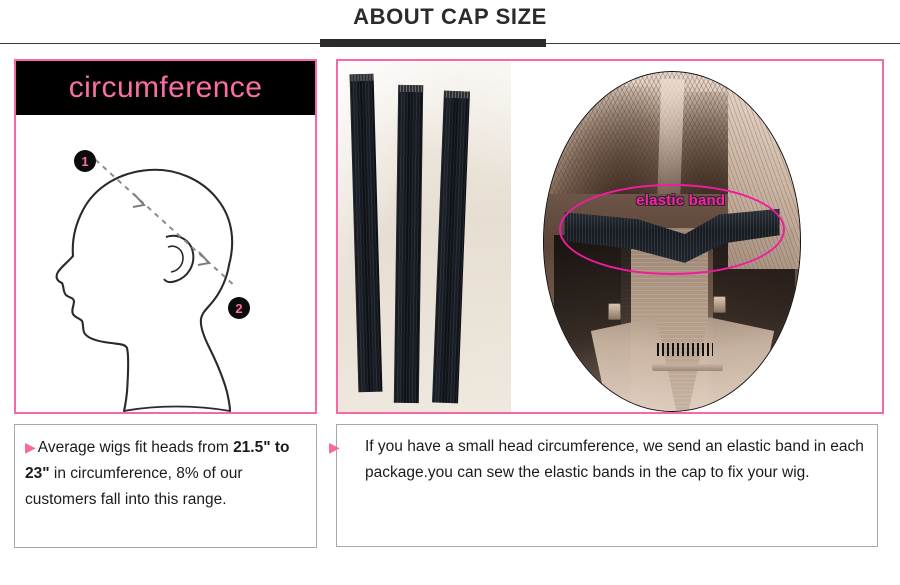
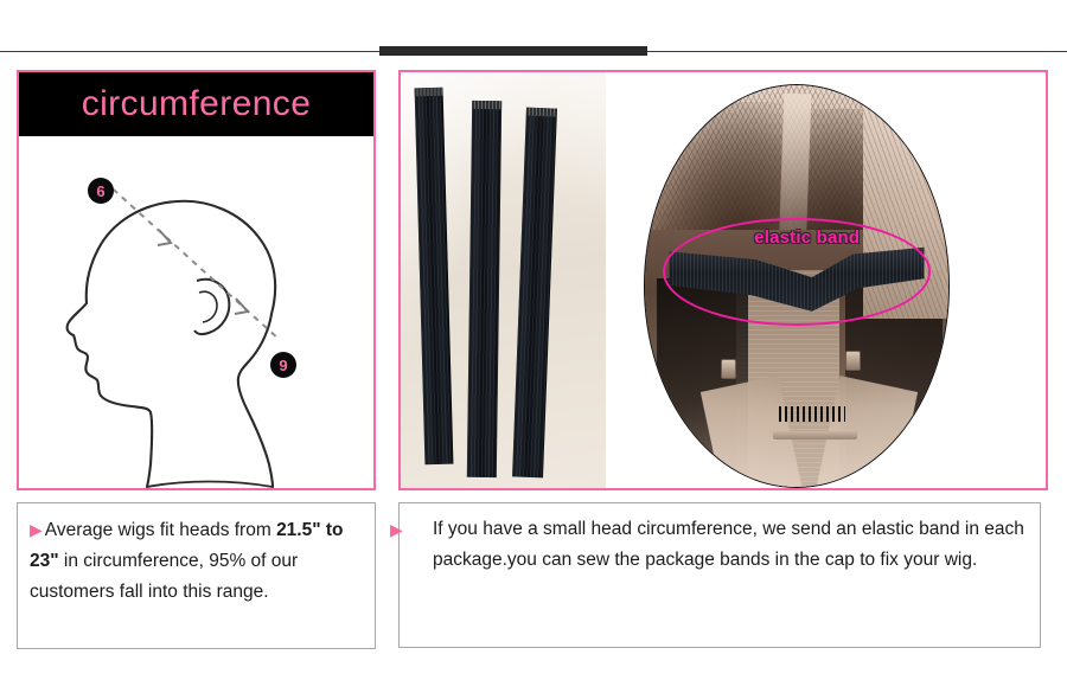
- ABOUT CAP SIZE
  circumference
- 1
+ 6
- 2
+ 9
  elastic band
- ▶ Average wigs fit heads from 21.5" to 23" in circumference, 8% of our customers fall into this range.
+ ▶ Average wigs fit heads from 21.5" to 23" in circumference, 95% of our customers fall into this range.
  ▶
- If you have a small head circumference, we send an elastic band in each package.you can sew the elastic bands in the cap to fix your wig.
+ If you have a small head circumference, we send an elastic band in each package.you can sew the package bands in the cap to fix your wig.
